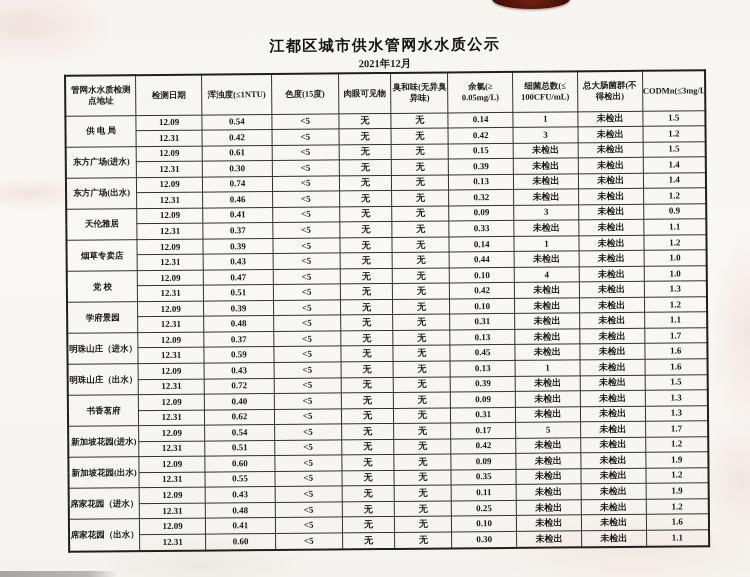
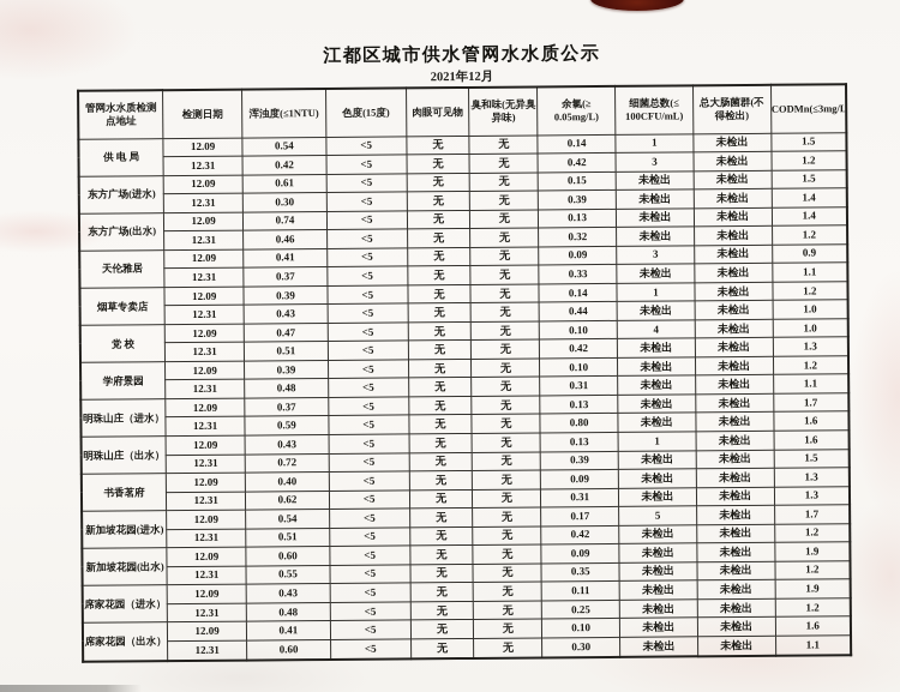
  江都区城市供水管网水水质公示
  2021年12月
  管网水水质检测 点地址	检测日期	浑浊度(≤1NTU)	色度(15度)	肉眼可见物	臭和味(无异臭 异味)	余氯(≥ 0.05mg/L)	细菌总数(≤ 100CFU/mL)	总大肠菌群(不 得检出)	CODMn(≤3mg/L
  供 电 局	12.09	0.54	<5	无	无	0.14	1	未检出	1.5
  12.31	0.42	<5	无	无	0.42	3	未检出	1.2
  东方广场(进水)	12.09	0.61	<5	无	无	0.15	未检出	未检出	1.5
  12.31	0.30	<5	无	无	0.39	未检出	未检出	1.4
  东方广场(出水)	12.09	0.74	<5	无	无	0.13	未检出	未检出	1.4
  12.31	0.46	<5	无	无	0.32	未检出	未检出	1.2
  天伦雅居	12.09	0.41	<5	无	无	0.09	3	未检出	0.9
  12.31	0.37	<5	无	无	0.33	未检出	未检出	1.1
  烟草专卖店	12.09	0.39	<5	无	无	0.14	1	未检出	1.2
  12.31	0.43	<5	无	无	0.44	未检出	未检出	1.0
  党 校	12.09	0.47	<5	无	无	0.10	4	未检出	1.0
  12.31	0.51	<5	无	无	0.42	未检出	未检出	1.3
  学府景园	12.09	0.39	<5	无	无	0.10	未检出	未检出	1.2
  12.31	0.48	<5	无	无	0.31	未检出	未检出	1.1
  明珠山庄（进水）	12.09	0.37	<5	无	无	0.13	未检出	未检出	1.7
- 12.31	0.59	<5	无	无	0.45	未检出	未检出	1.6
+ 12.31	0.59	<5	无	无	0.80	未检出	未检出	1.6
  明珠山庄（出水）	12.09	0.43	<5	无	无	0.13	1	未检出	1.6
  12.31	0.72	<5	无	无	0.39	未检出	未检出	1.5
  书香茗府	12.09	0.40	<5	无	无	0.09	未检出	未检出	1.3
  12.31	0.62	<5	无	无	0.31	未检出	未检出	1.3
  新加坡花园(进水)	12.09	0.54	<5	无	无	0.17	5	未检出	1.7
  12.31	0.51	<5	无	无	0.42	未检出	未检出	1.2
  新加坡花园(出水)	12.09	0.60	<5	无	无	0.09	未检出	未检出	1.9
  12.31	0.55	<5	无	无	0.35	未检出	未检出	1.2
  席家花园（进水）	12.09	0.43	<5	无	无	0.11	未检出	未检出	1.9
  12.31	0.48	<5	无	无	0.25	未检出	未检出	1.2
  席家花园（出水）	12.09	0.41	<5	无	无	0.10	未检出	未检出	1.6
  12.31	0.60	<5	无	无	0.30	未检出	未检出	1.1
